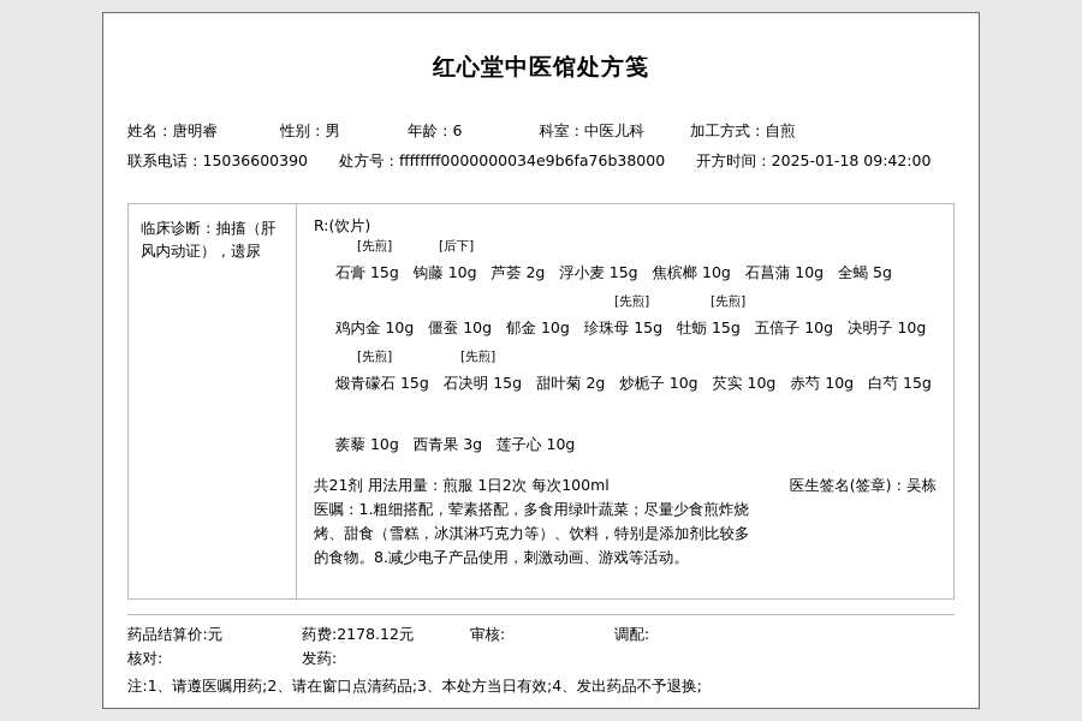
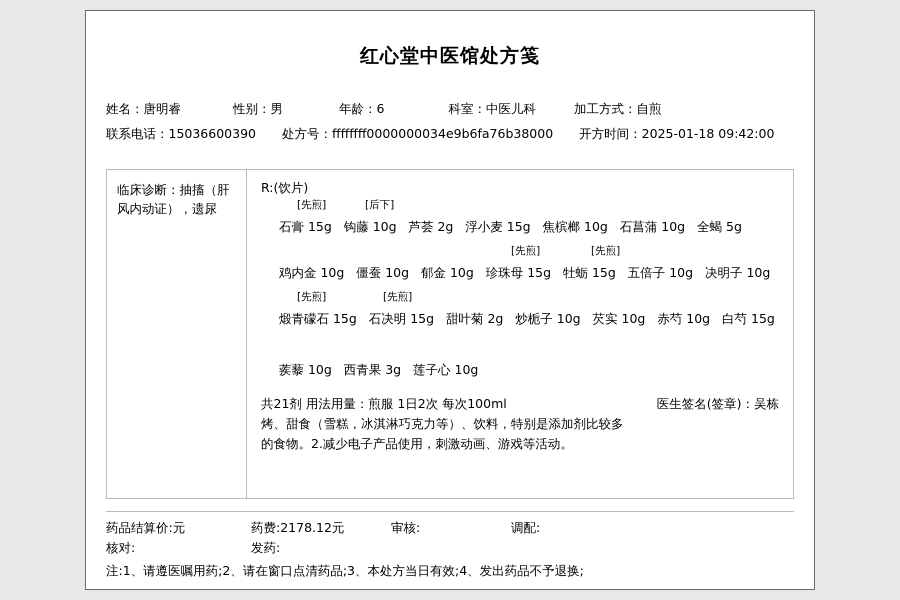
  红心堂中医馆处方笺
  姓名：
  唐明睿
  性别：
  男
  年龄：
  6
  科室：
  中医儿科
  加工方式：
  自煎
  联系电话：
  15036600390
  处方号：
  ffffffff0000000034e9b6fa76b38000
  开方时间：
  2025-01-18 09:42:00
  临床诊断：抽搐（肝风内动证），遗尿
  R:(饮片)
  [先煎]
  [后下]
  石膏 15g 钩藤 10g 芦荟 2g 浮小麦 15g 焦槟榔 10g 石菖蒲 10g 全蝎 5g
  [先煎]
  [先煎]
  鸡内金 10g 僵蚕 10g 郁金 10g 珍珠母 15g 牡蛎 15g 五倍子 10g 决明子 10g
  [先煎]
  [先煎]
  煅青礞石 15g 石决明 15g 甜叶菊 2g 炒栀子 10g 芡实 10g 赤芍 10g 白芍 15g
  蒺藜 10g 西青果 3g 莲子心 10g
  共21剂 用法用量：煎服 1日2次 每次100ml
  医生签名(签章)：吴栋
- 医嘱：1.粗细搭配，荤素搭配，多食用绿叶蔬菜；尽量少食煎炸烧
  烤、甜食（雪糕，冰淇淋巧克力等）、饮料，特别是添加剂比较多
- 的食物。8.减少电子产品使用，刺激动画、游戏等活动。
+ 的食物。2.减少电子产品使用，刺激动画、游戏等活动。
  药品结算价:元
  药费:2178.12元
  审核:
  调配:
  核对:
  发药:
  注:1、请遵医嘱用药;2、请在窗口点清药品;3、本处方当日有效;4、发出药品不予退换;
